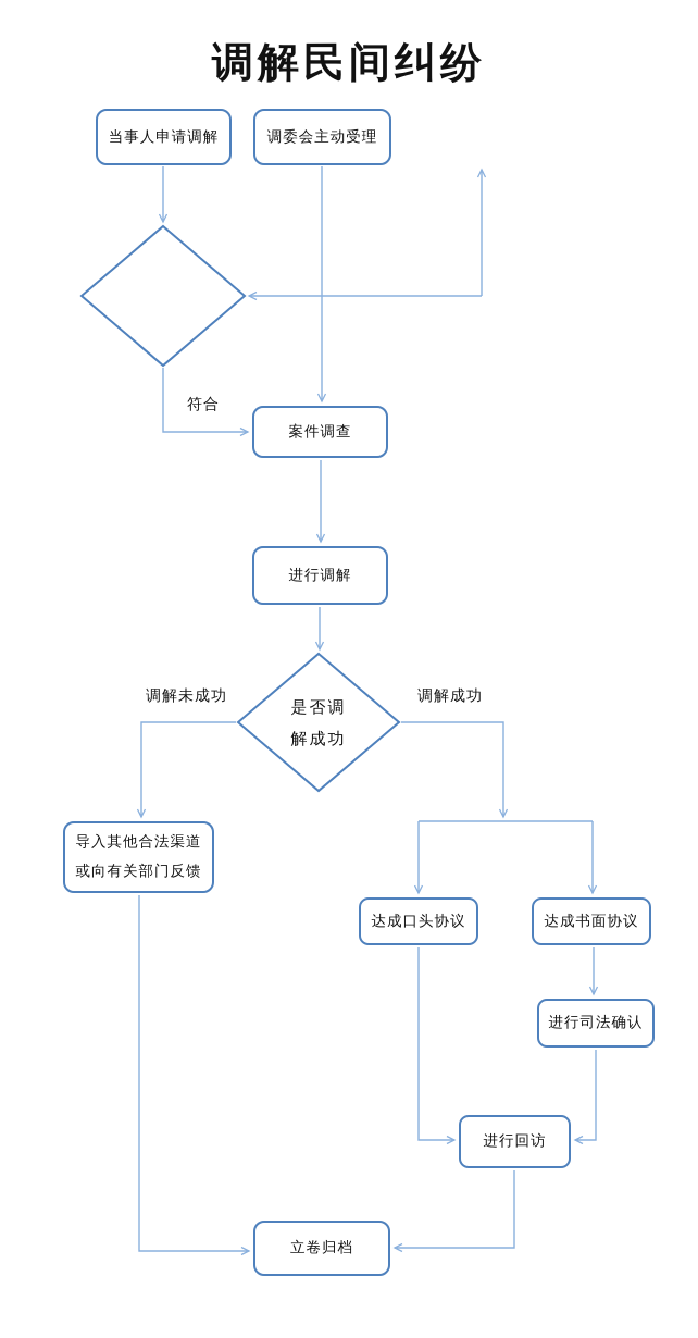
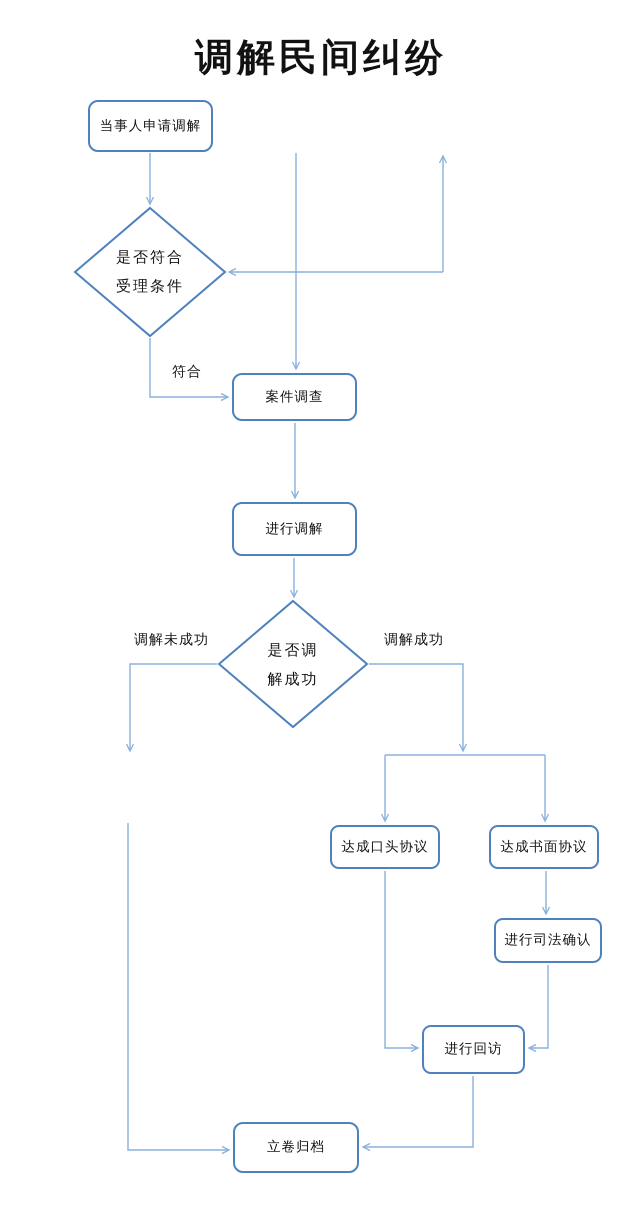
  调解民间纠纷
  当事人申请调解
- 调委会主动受理
  案件调查
  进行调解
- 导入其他合法渠道
- 或向有关部门反馈
  达成口头协议
  达成书面协议
  进行司法确认
  进行回访
  立卷归档
+ 是否符合
+ 受理条件
  是否调
  解成功
  符合
  调解未成功
  调解成功
